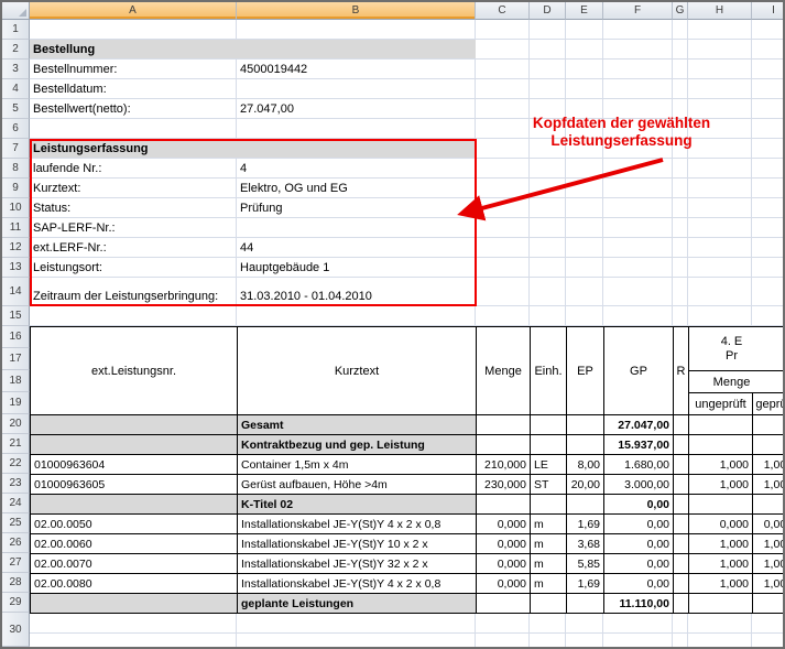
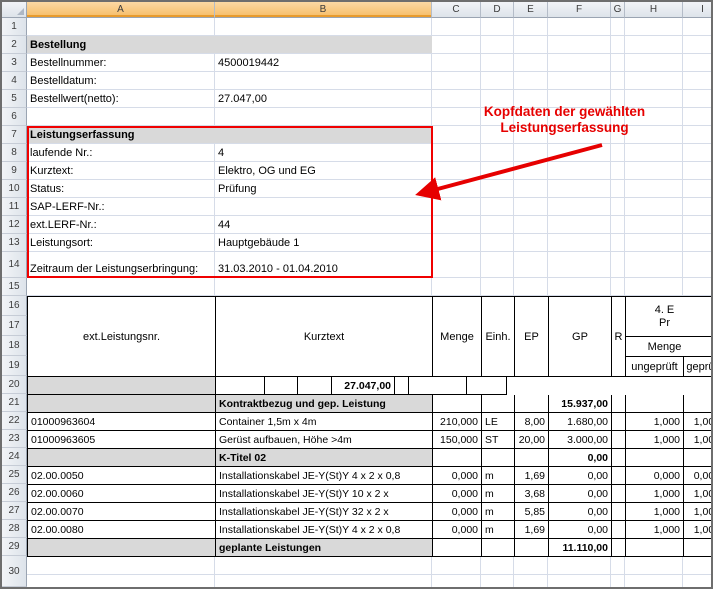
  A
  B
  C
  D
  E
  F
  G
  H
  I
  1
  2
  3
  4
  5
  6
  7
  8
  9
  10
  11
  12
  13
  14
  15
  16
  17
  18
  19
  20
  21
  22
  23
  24
  25
  26
  27
  28
  29
  30
  Bestellung
  Bestellnummer:
  4500019442
  Bestelldatum:
  Bestellwert(netto):
  27.047,00
  Leistungserfassung
  laufende Nr.:
  4
  Kurztext:
  Elektro, OG und EG
  Status:
  Prüfung
  SAP-LERF-Nr.:
  ext.LERF-Nr.:
  44
  Leistungsort:
  Hauptgebäude 1
  Zeitraum der Leistungserbringung:
  31.03.2010 - 01.04.2010
  ext.Leistungsnr.
  Kurztext
  Menge
  Einh.
  EP
  GP
  R
  4. E
  Pr
  Menge
  ungeprüft
- Gesamt
  27.047,00
  Kontraktbezug und gep. Leistung
  15.937,00
  01000963604
  Container 1,5m x 4m
  210,000
  LE
  8,00
  1.680,00
  1,000
  01000963605
  Gerüst aufbauen, Höhe >4m
- 230,000
+ 150,000
  ST
  20,00
  3.000,00
  1,000
  K-Titel 02
  0,00
  02.00.0050
  Installationskabel JE-Y(St)Y 4 x 2 x 0,8
  0,000
  m
  1,69
  0,00
  0,000
  02.00.0060
  Installationskabel JE-Y(St)Y 10 x 2 x
  0,000
  m
  3,68
  0,00
  1,000
  02.00.0070
  Installationskabel JE-Y(St)Y 32 x 2 x
  0,000
  m
  5,85
  0,00
  1,000
  02.00.0080
  Installationskabel JE-Y(St)Y 4 x 2 x 0,8
  0,000
  m
  1,69
  0,00
  1,000
  geplante Leistungen
  11.110,00
  Kopfdaten der gewählten
  Leistungserfassung
